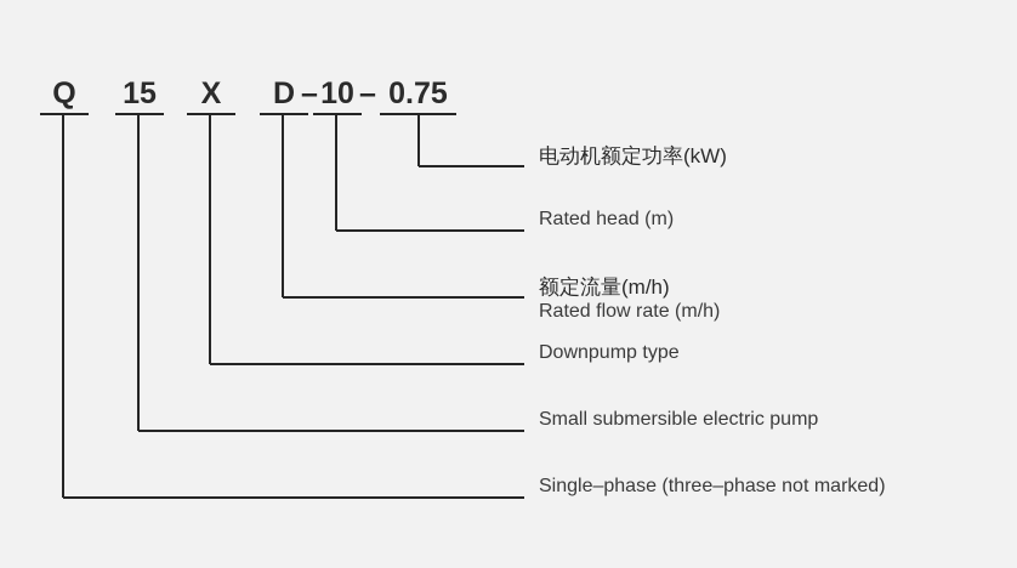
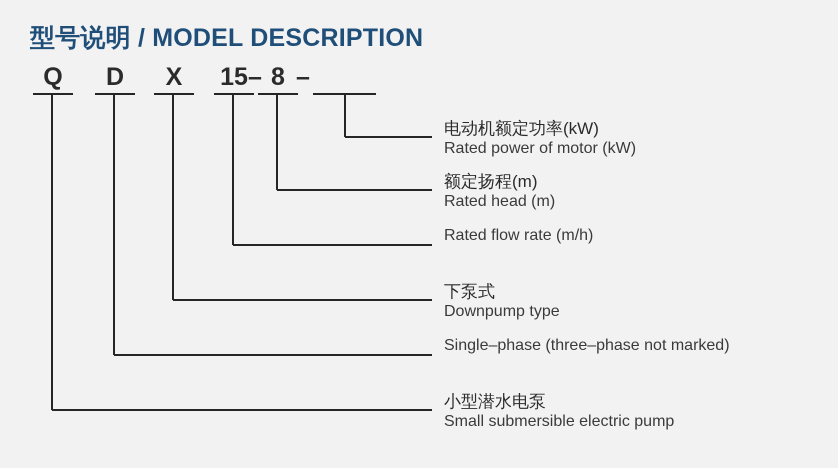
+ 型号说明 / MODEL DESCRIPTION
  Q
- 15
+ D
  X
- D
+ 15
- 10
+ 8
- 0.75
  –
  –
  电动机额定功率(kW)
+ Rated power of motor (kW)
+ 额定扬程(m)
  Rated head (m)
- 额定流量(m/h)
  Rated flow rate (m/h)
+ 下泵式
  Downpump type
- Small submersible electric pump
+ Single–phase (three–phase not marked)
+ 小型潜水电泵
- Single–phase (three–phase not marked)
+ Small submersible electric pump
